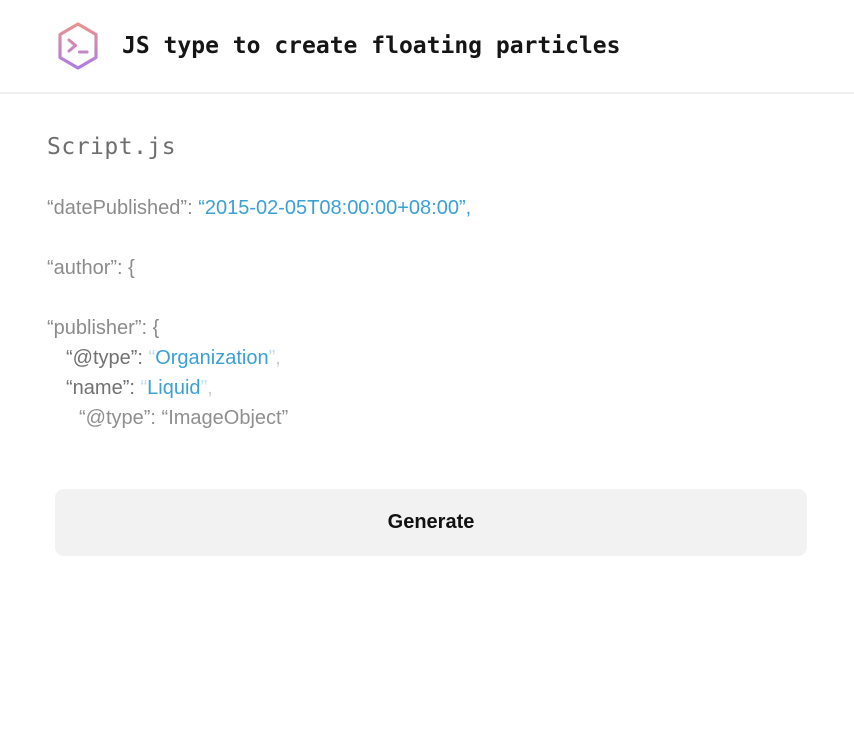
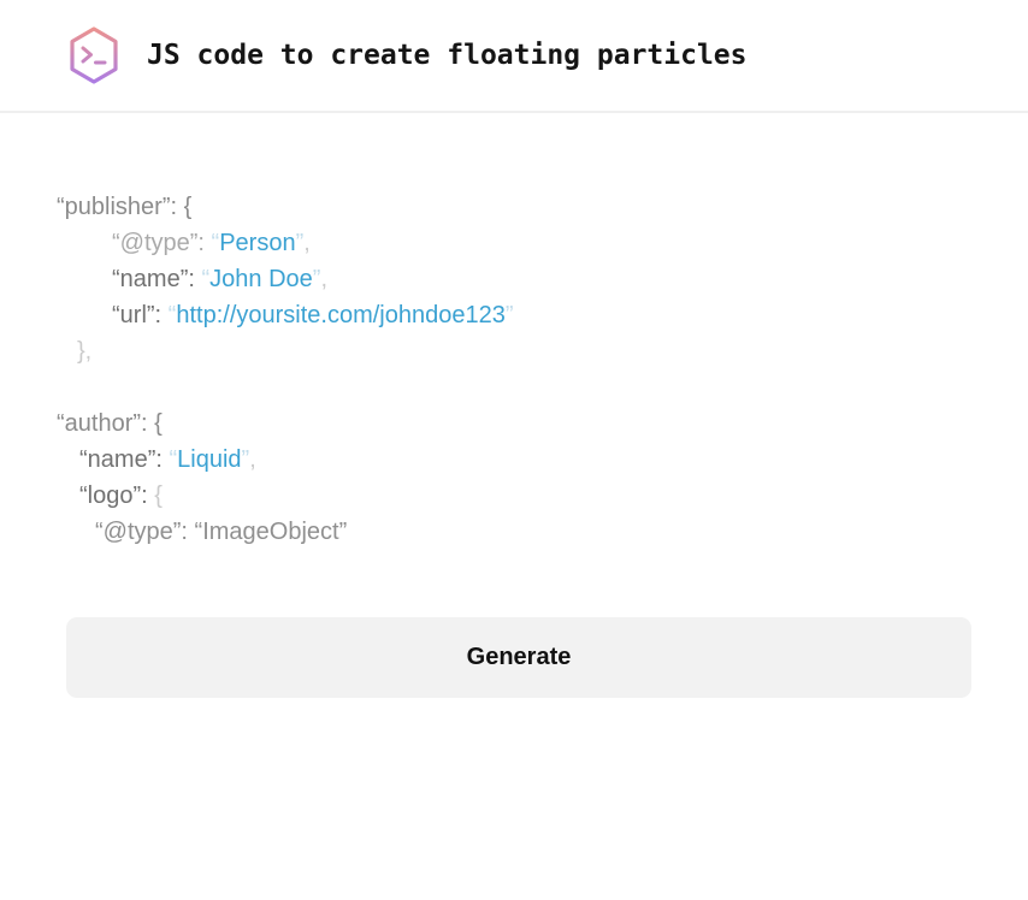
- JS type to create floating particles
+ JS code to create floating particles
- Script.js
- “datePublished”: “2015-02-05T08:00:00+08:00”,
- “author”: {
+ “publisher”: {
+ “@type”: “Person”,
+ “name”: “John Doe”,
+ “url”: “http://yoursite.com/johndoe123”
+ },
- “publisher”: {
+ “author”: {
- “@type”: “Organization”,
  “name”: “Liquid”,
+ “logo”: {
  “@type”: “ImageObject”
  Generate
